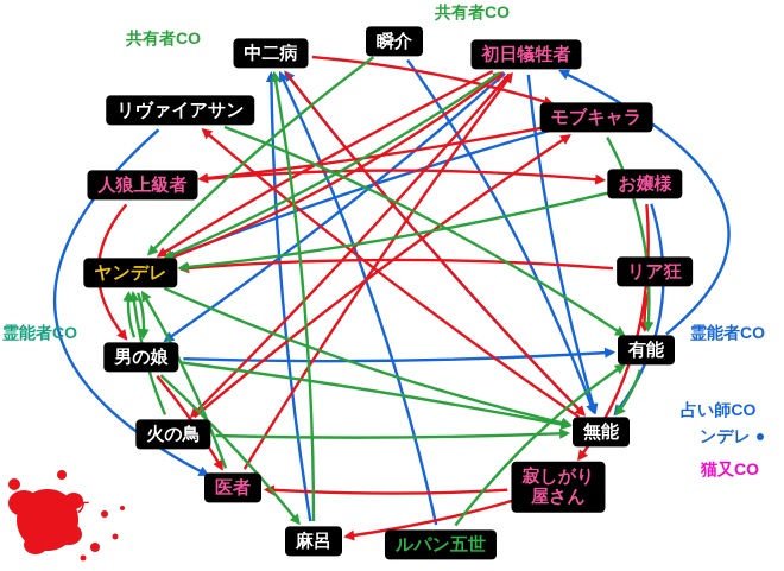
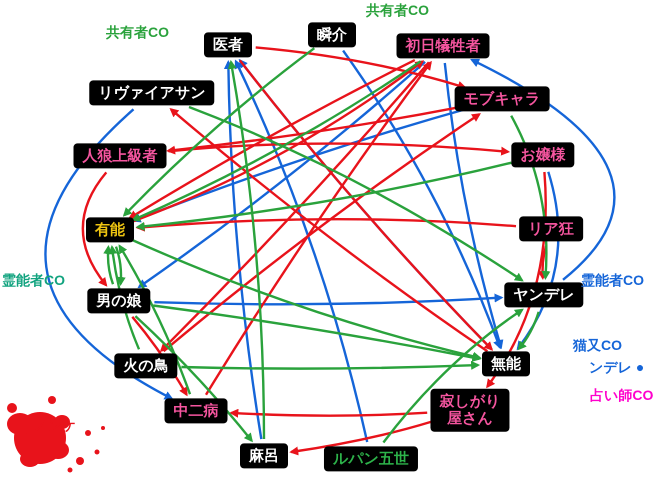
- 中二病
+ 医者
  瞬介
  初日犠牲者
  リヴァイアサン
  モブキャラ
  人狼上級者
  お嬢様
- ヤンデレ
+ 有能
  リア狂
  男の娘
- 有能
+ ヤンデレ
  火の鳥
  無能
- 医者
+ 中二病
  寂しがり
  屋さん
  麻呂
  ルパン五世
  共有者CO
  共有者CO
  霊能者CO
  霊能者CO
- 占い師CO
+ 猫又CO
  ンデレ ●
- 猫又CO
+ 占い師CO
  ノンケ
